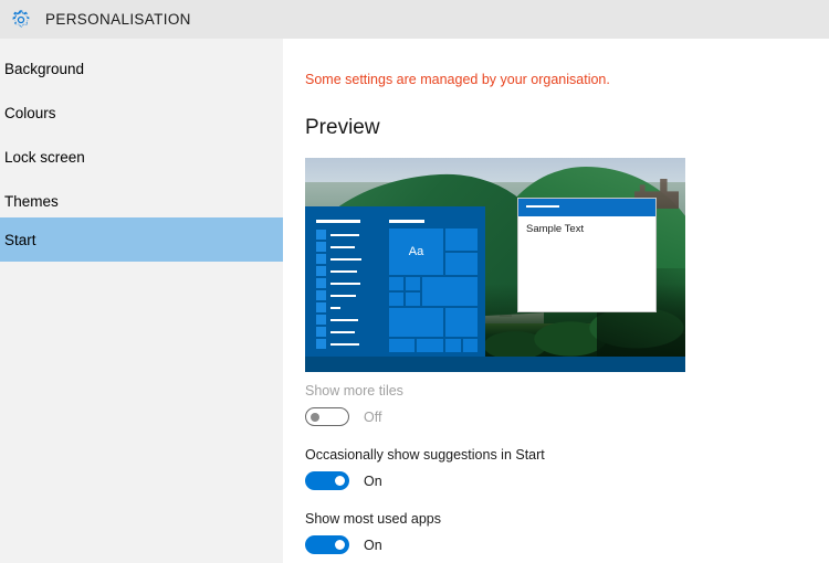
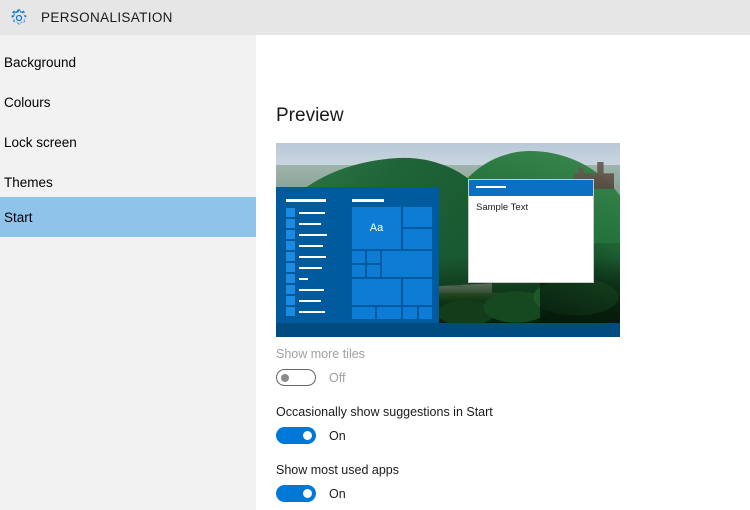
  PERSONALISATION
  Background
  Colours
  Lock screen
  Themes
  Start
- Some settings are managed by your organisation.
  Preview
  Aa
  Sample Text
  Show more tiles
  Off
  Occasionally show suggestions in Start
  On
  Show most used apps
  On
